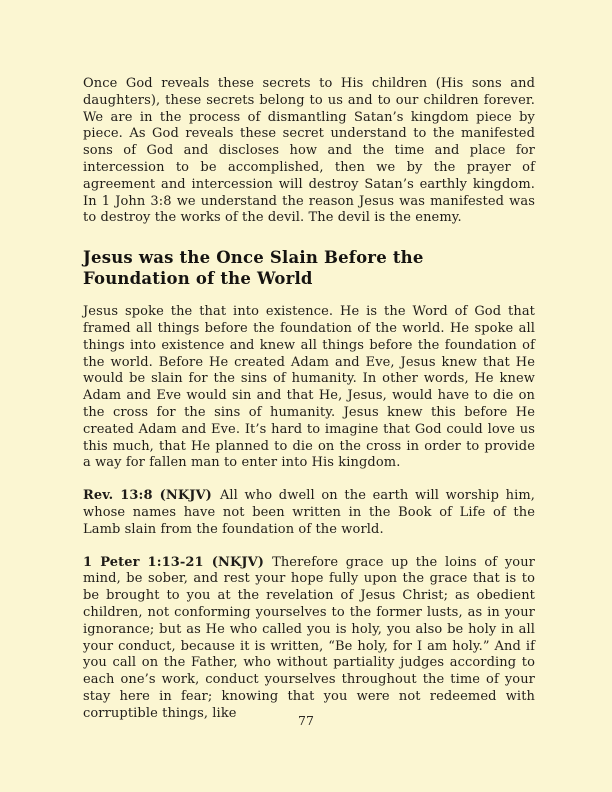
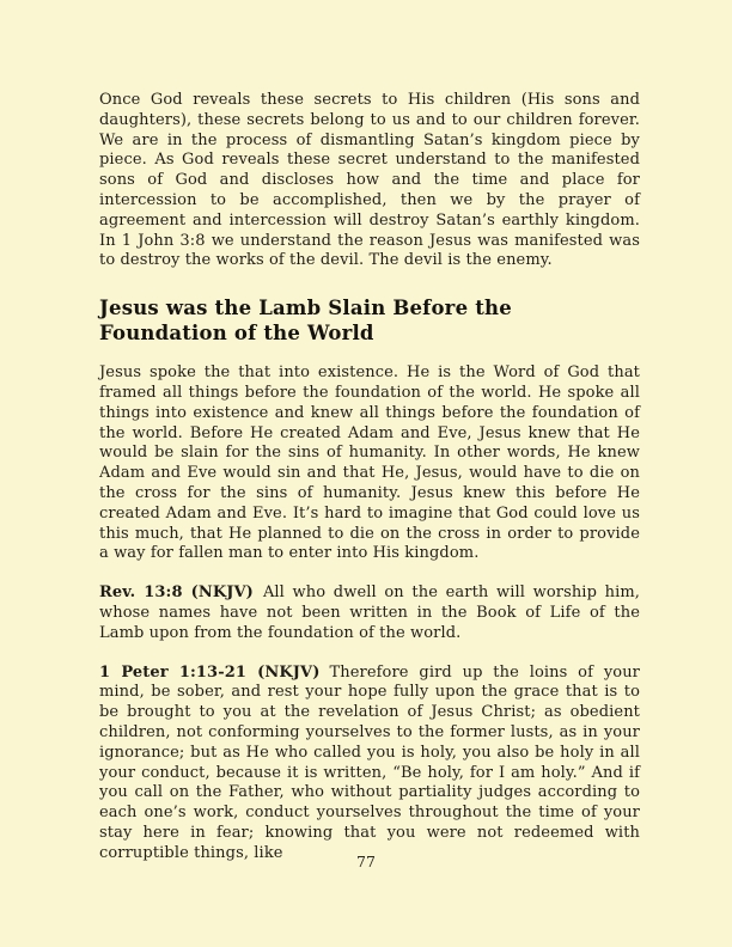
  Once God reveals these secrets to His children (His sons and daughters), these secrets belong to us and to our children forever. We are in the process of dismantling Satan’s kingdom piece by piece. As God reveals these secret understand to the manifested sons of God and discloses how and the time and place for intercession to be accomplished, then we by the prayer of agreement and intercession will destroy Satan’s earthly kingdom. In 1 John 3:8 we understand the reason Jesus was manifested was to destroy the works of the devil. The devil is the enemy.
- Jesus was the Once Slain Before the Foundation of the World
+ Jesus was the Lamb Slain Before the Foundation of the World
  Jesus spoke the that into existence. He is the Word of God that framed all things before the foundation of the world. He spoke all things into existence and knew all things before the foundation of the world. Before He created Adam and Eve, Jesus knew that He would be slain for the sins of humanity. In other words, He knew Adam and Eve would sin and that He, Jesus, would have to die on the cross for the sins of humanity. Jesus knew this before He created Adam and Eve. It’s hard to imagine that God could love us this much, that He planned to die on the cross in order to provide a way for fallen man to enter into His kingdom.
- Rev. 13:8 (NKJV) All who dwell on the earth will worship him, whose names have not been written in the Book of Life of the Lamb slain from the foundation of the world.
+ Rev. 13:8 (NKJV) All who dwell on the earth will worship him, whose names have not been written in the Book of Life of the Lamb upon from the foundation of the world.
- 1 Peter 1:13-21 (NKJV) Therefore grace up the loins of your mind, be sober, and rest your hope fully upon the grace that is to be brought to you at the revelation of Jesus Christ; as obedient children, not conforming yourselves to the former lusts, as in your ignorance; but as He who called you is holy, you also be holy in all your conduct, because it is written, “Be holy, for I am holy.” And if you call on the Father, who without partiality judges according to each one’s work, conduct yourselves throughout the time of your stay here in fear; knowing that you were not redeemed with corruptible things, like
+ 1 Peter 1:13-21 (NKJV) Therefore gird up the loins of your mind, be sober, and rest your hope fully upon the grace that is to be brought to you at the revelation of Jesus Christ; as obedient children, not conforming yourselves to the former lusts, as in your ignorance; but as He who called you is holy, you also be holy in all your conduct, because it is written, “Be holy, for I am holy.” And if you call on the Father, who without partiality judges according to each one’s work, conduct yourselves throughout the time of your stay here in fear; knowing that you were not redeemed with corruptible things, like
  77
